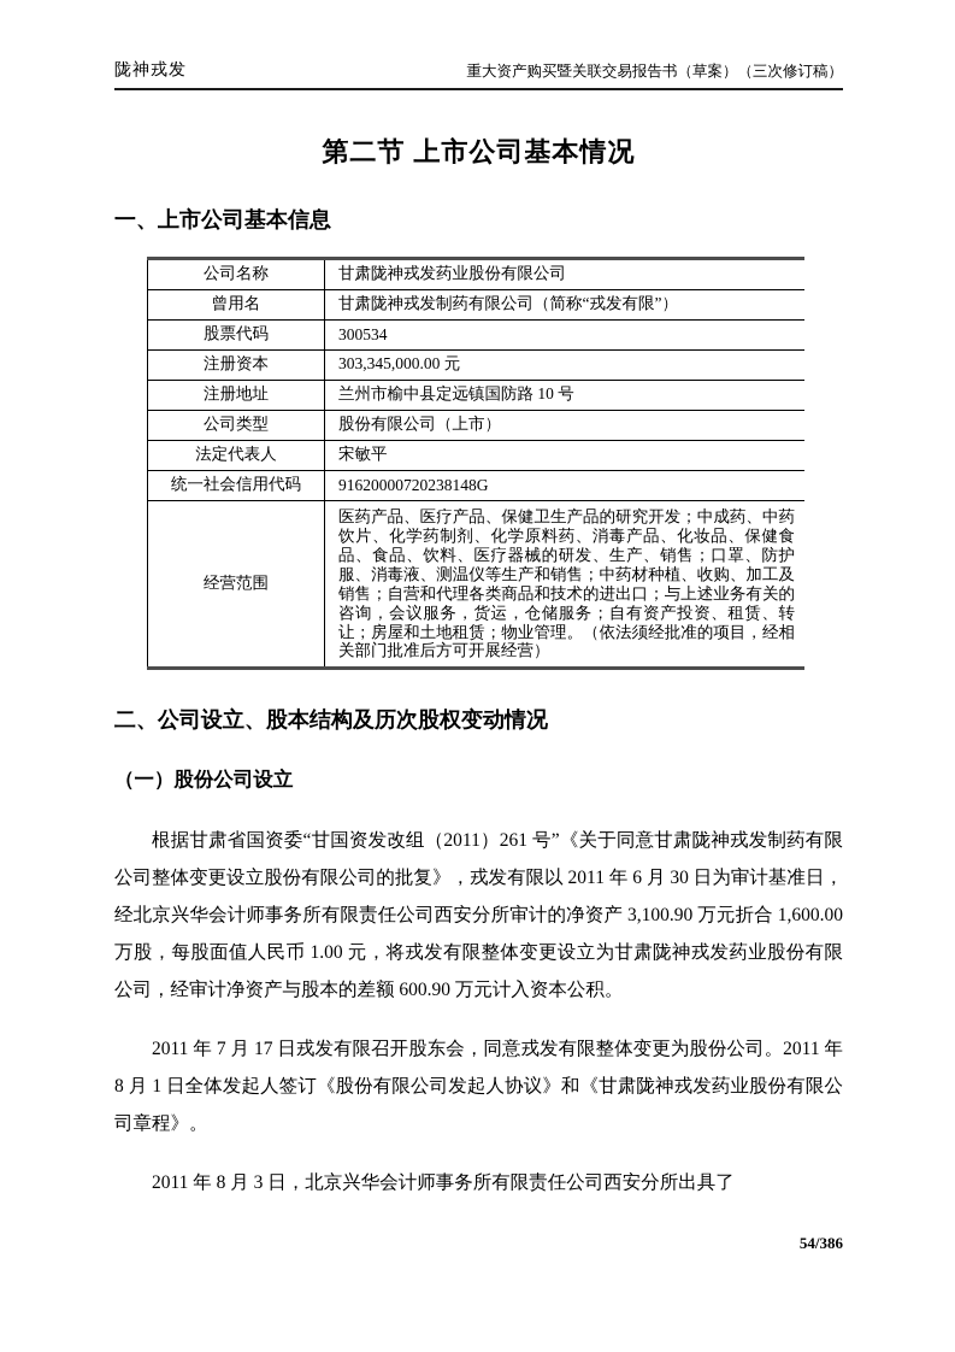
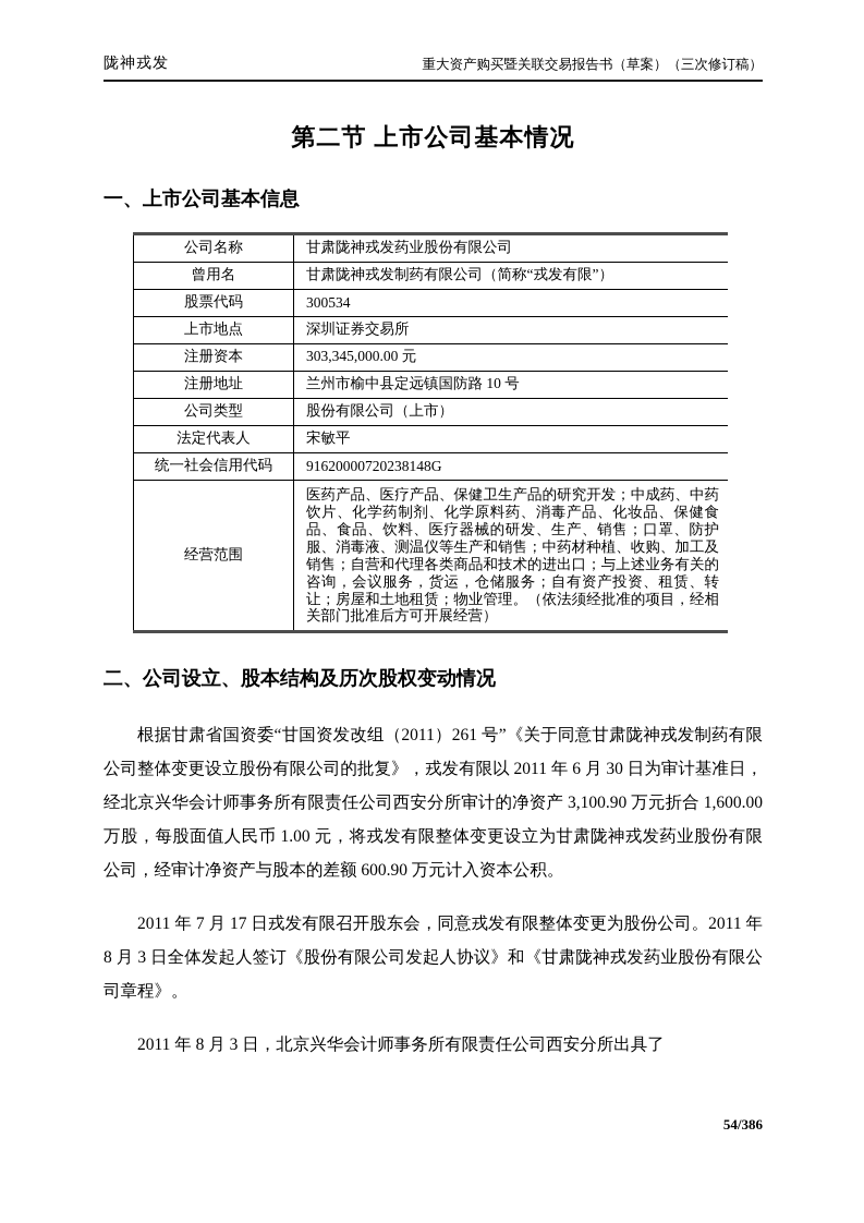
  陇神戎发
  重大资产购买暨关联交易报告书（草案）（三次修订稿）
  第二节 上市公司基本情况
  一、上市公司基本信息
  公司名称	甘肃陇神戎发药业股份有限公司
  曾用名	甘肃陇神戎发制药有限公司（简称“戎发有限”）
  股票代码	300534
+ 上市地点	深圳证券交易所
  注册资本	303,345,000.00 元
  注册地址	兰州市榆中县定远镇国防路 10 号
  公司类型	股份有限公司（上市）
  法定代表人	宋敏平
  统一社会信用代码	91620000720238148G
  经营范围	医药产品、医疗产品、保健卫生产品的研究开发；中成药、中药饮片、化学药制剂、化学原料药、消毒产品、化妆品、保健食品、食品、饮料、医疗器械的研发、生产、销售；口罩、防护服、消毒液、测温仪等生产和销售；中药材种植、收购、加工及销售；自营和代理各类商品和技术的进出口；与上述业务有关的咨询，会议服务，货运，仓储服务；自有资产投资、租赁、转让；房屋和土地租赁；物业管理。（依法须经批准的项目，经相关部门批准后方可开展经营）
  二、公司设立、股本结构及历次股权变动情况
- （一）股份公司设立
  根据甘肃省国资委“甘国资发改组（2011）261 号”《关于同意甘肃陇神戎发制药有限公司整体变更设立股份有限公司的批复》，戎发有限以 2011 年 6 月 30 日为审计基准日，经北京兴华会计师事务所有限责任公司西安分所审计的净资产 3,100.90 万元折合 1,600.00 万股，每股面值人民币 1.00 元，将戎发有限整体变更设立为甘肃陇神戎发药业股份有限公司，经审计净资产与股本的差额 600.90 万元计入资本公积。
- 2011 年 7 月 17 日戎发有限召开股东会，同意戎发有限整体变更为股份公司。2011 年 8 月 1 日全体发起人签订《股份有限公司发起人协议》和《甘肃陇神戎发药业股份有限公司章程》。
+ 2011 年 7 月 17 日戎发有限召开股东会，同意戎发有限整体变更为股份公司。2011 年 8 月 3 日全体发起人签订《股份有限公司发起人协议》和《甘肃陇神戎发药业股份有限公司章程》。
  2011 年 8 月 3 日，北京兴华会计师事务所有限责任公司西安分所出具了
  54/386
